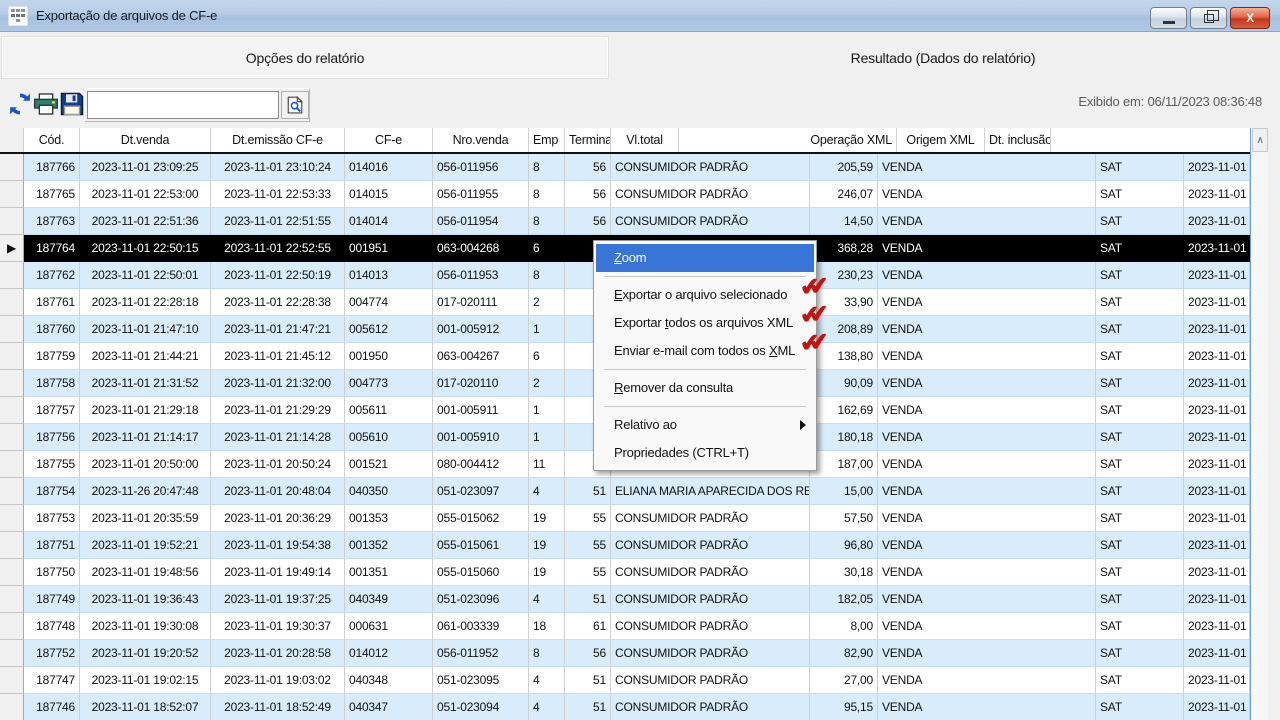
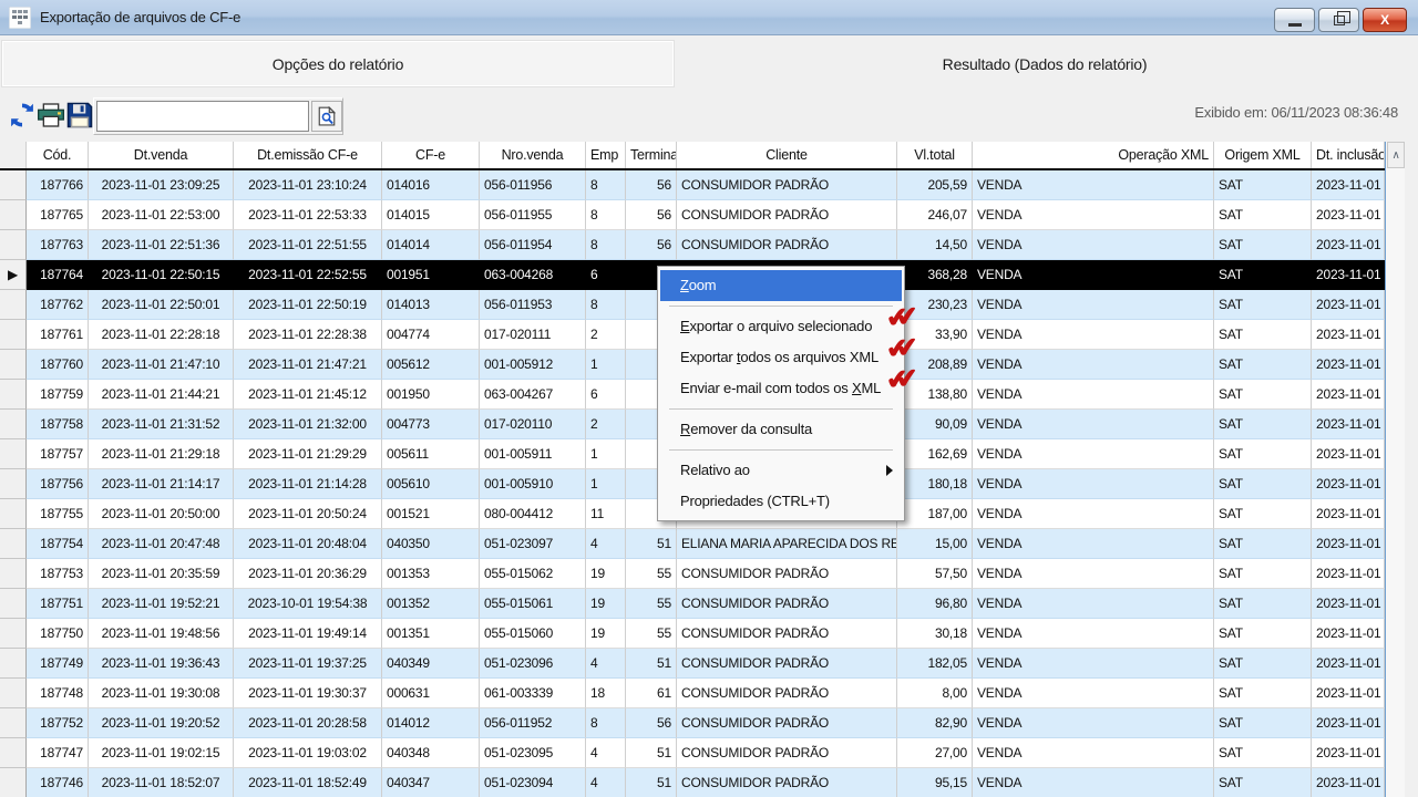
  Exportação de arquivos de CF-e
  X
  Opções do relatório
  Resultado (Dados do relatório)
  Exibido em: 06/11/2023 08:36:48
  Cód.
  Dt.venda
  Dt.emissão CF-e
  CF-e
  Nro.venda
  Emp
  Termina
+ Cliente
  Vl.total
  Operação XML
  Origem XML
  Dt. inclusão
  187766
  2023-11-01 23:09:25
  2023-11-01 23:10:24
  014016
  056-011956
  8
  56
  CONSUMIDOR PADRÃO
  205,59
  VENDA
  SAT
  2023-11-01
  187765
  2023-11-01 22:53:00
  2023-11-01 22:53:33
  014015
  056-011955
  8
  56
  CONSUMIDOR PADRÃO
  246,07
  VENDA
  SAT
  2023-11-01
  187763
  2023-11-01 22:51:36
  2023-11-01 22:51:55
  014014
  056-011954
  8
  56
  CONSUMIDOR PADRÃO
  14,50
  VENDA
  SAT
  2023-11-01
  ▶
  187764
  2023-11-01 22:50:15
  2023-11-01 22:52:55
  001951
  063-004268
  6
  368,28
  VENDA
  SAT
  2023-11-01
  187762
  2023-11-01 22:50:01
  2023-11-01 22:50:19
  014013
  056-011953
  8
  230,23
  VENDA
  SAT
  2023-11-01
  187761
  2023-11-01 22:28:18
  2023-11-01 22:28:38
  004774
  017-020111
  2
  33,90
  VENDA
  SAT
  2023-11-01
  187760
  2023-11-01 21:47:10
  2023-11-01 21:47:21
  005612
  001-005912
  1
  208,89
  VENDA
  SAT
  2023-11-01
  187759
  2023-11-01 21:44:21
  2023-11-01 21:45:12
  001950
  063-004267
  6
  138,80
  VENDA
  SAT
  2023-11-01
  187758
  2023-11-01 21:31:52
  2023-11-01 21:32:00
  004773
  017-020110
  2
  90,09
  VENDA
  SAT
  2023-11-01
  187757
  2023-11-01 21:29:18
  2023-11-01 21:29:29
  005611
  001-005911
  1
  162,69
  VENDA
  SAT
  2023-11-01
  187756
  2023-11-01 21:14:17
  2023-11-01 21:14:28
  005610
  001-005910
  1
  180,18
  VENDA
  SAT
  2023-11-01
  187755
  2023-11-01 20:50:00
  2023-11-01 20:50:24
  001521
  080-004412
  11
  187,00
  VENDA
  SAT
  2023-11-01
  187754
- 2023-11-26 20:47:48
+ 2023-11-01 20:47:48
  2023-11-01 20:48:04
  040350
  051-023097
  4
  51
  ELIANA MARIA APARECIDA DOS RE
  15,00
  VENDA
  SAT
  2023-11-01
  187753
  2023-11-01 20:35:59
  2023-11-01 20:36:29
  001353
  055-015062
  19
  55
  CONSUMIDOR PADRÃO
  57,50
  VENDA
  SAT
  2023-11-01
  187751
  2023-11-01 19:52:21
- 2023-11-01 19:54:38
+ 2023-10-01 19:54:38
  001352
  055-015061
  19
  55
  CONSUMIDOR PADRÃO
  96,80
  VENDA
  SAT
  2023-11-01
  187750
  2023-11-01 19:48:56
  2023-11-01 19:49:14
  001351
  055-015060
  19
  55
  CONSUMIDOR PADRÃO
  30,18
  VENDA
  SAT
  2023-11-01
  187749
  2023-11-01 19:36:43
  2023-11-01 19:37:25
  040349
  051-023096
  4
  51
  CONSUMIDOR PADRÃO
  182,05
  VENDA
  SAT
  2023-11-01
  187748
  2023-11-01 19:30:08
  2023-11-01 19:30:37
  000631
  061-003339
  18
  61
  CONSUMIDOR PADRÃO
  8,00
  VENDA
  SAT
  2023-11-01
  187752
  2023-11-01 19:20:52
  2023-11-01 20:28:58
  014012
  056-011952
  8
  56
  CONSUMIDOR PADRÃO
  82,90
  VENDA
  SAT
  2023-11-01
  187747
  2023-11-01 19:02:15
  2023-11-01 19:03:02
  040348
  051-023095
  4
  51
  CONSUMIDOR PADRÃO
  27,00
  VENDA
  SAT
  2023-11-01
  187746
  2023-11-01 18:52:07
  2023-11-01 18:52:49
  040347
  051-023094
  4
  51
  CONSUMIDOR PADRÃO
  95,15
  VENDA
  SAT
  2023-11-01
  ∧
  Zoom
  Exportar o arquivo selecionado
  Exportar todos os arquivos XML
  Enviar e-mail com todos os XML
  Remover da consulta
  Relativo ao
  Propriedades (CTRL+T)
